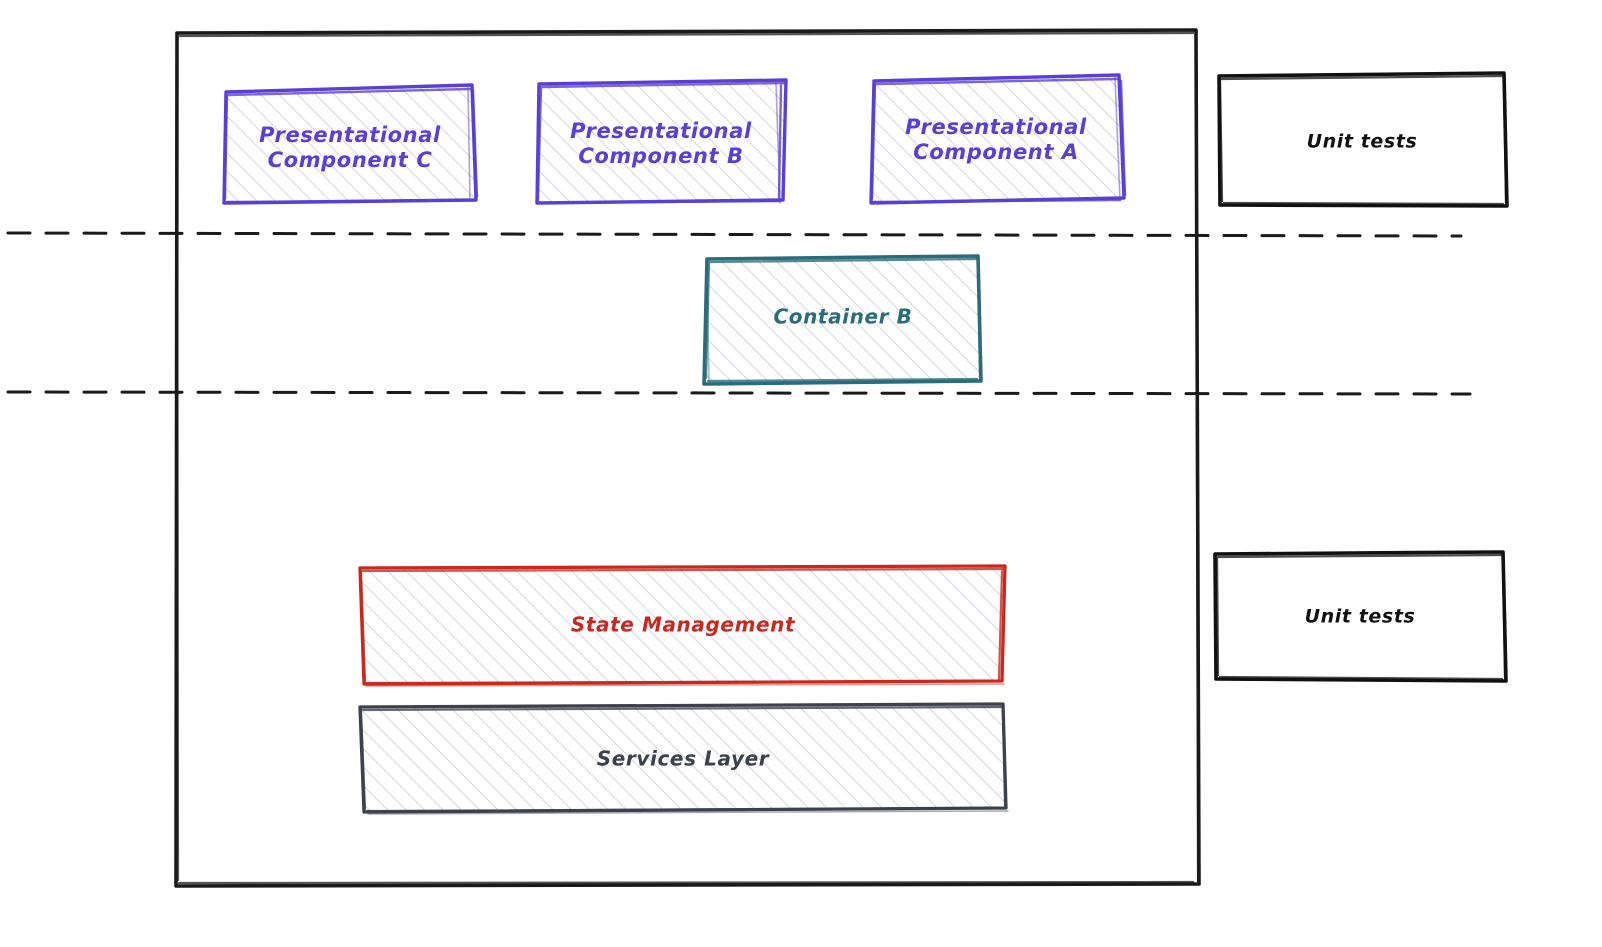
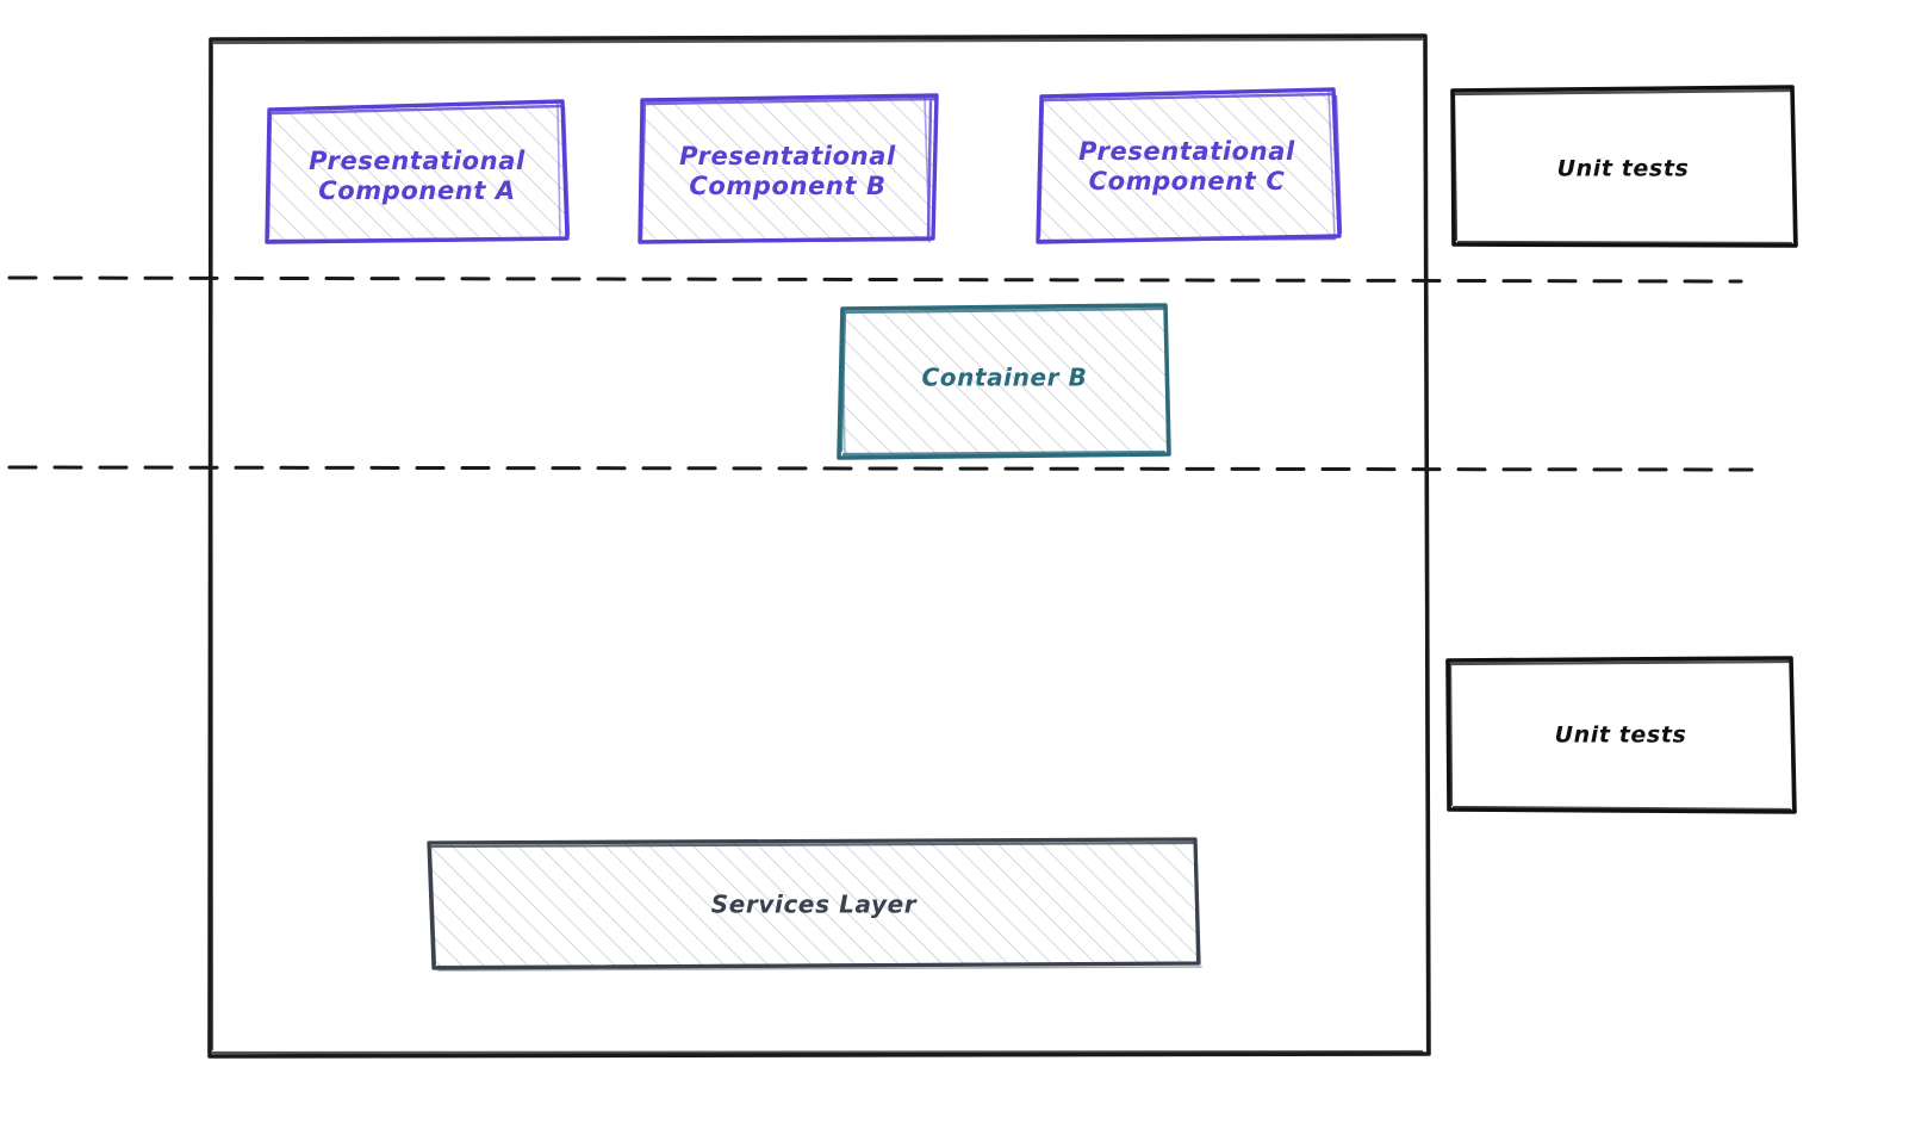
  Presentational
- Component C
+ Component A
  Presentational
  Component B
  Presentational
- Component A
+ Component C
  Container B
- State Management
  Services Layer
  Unit tests
  Unit tests
